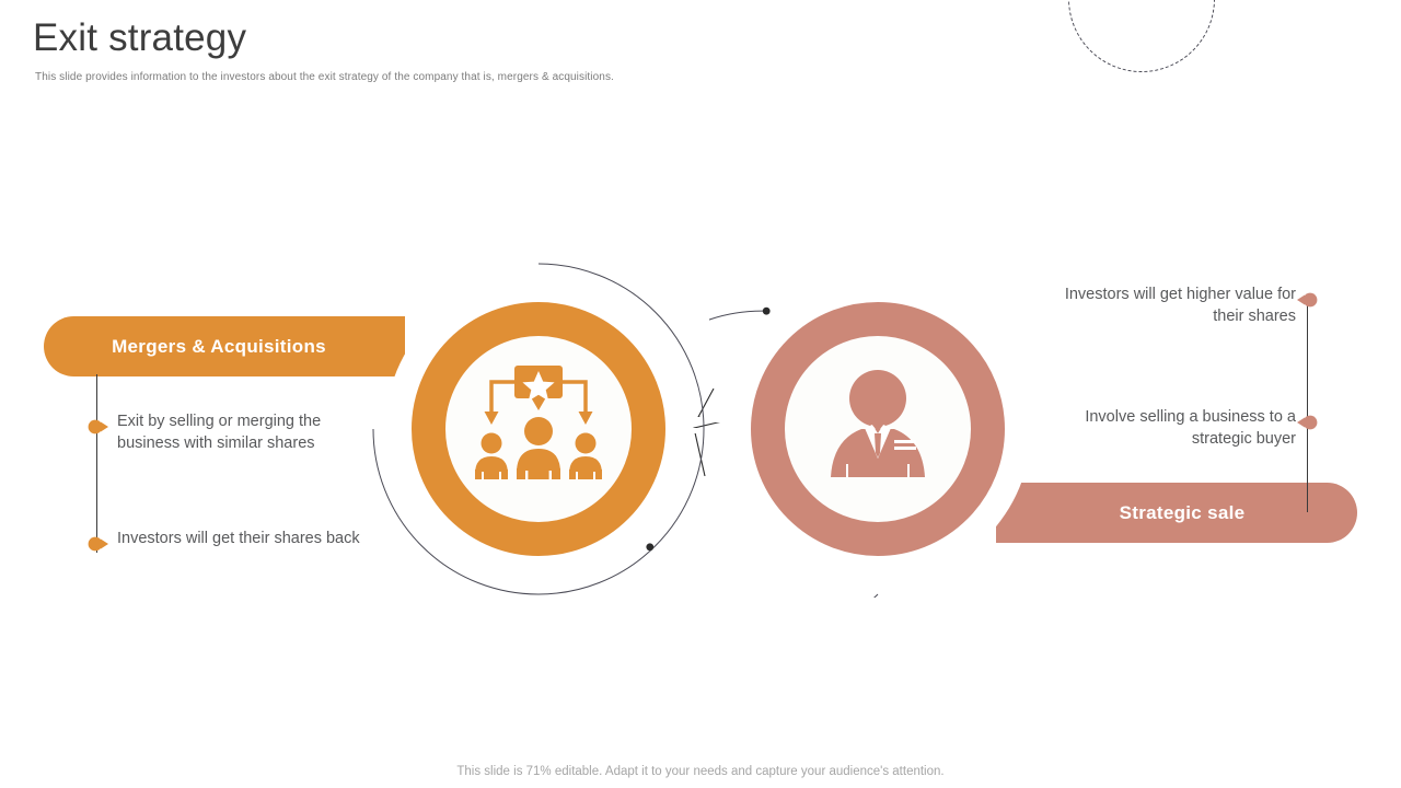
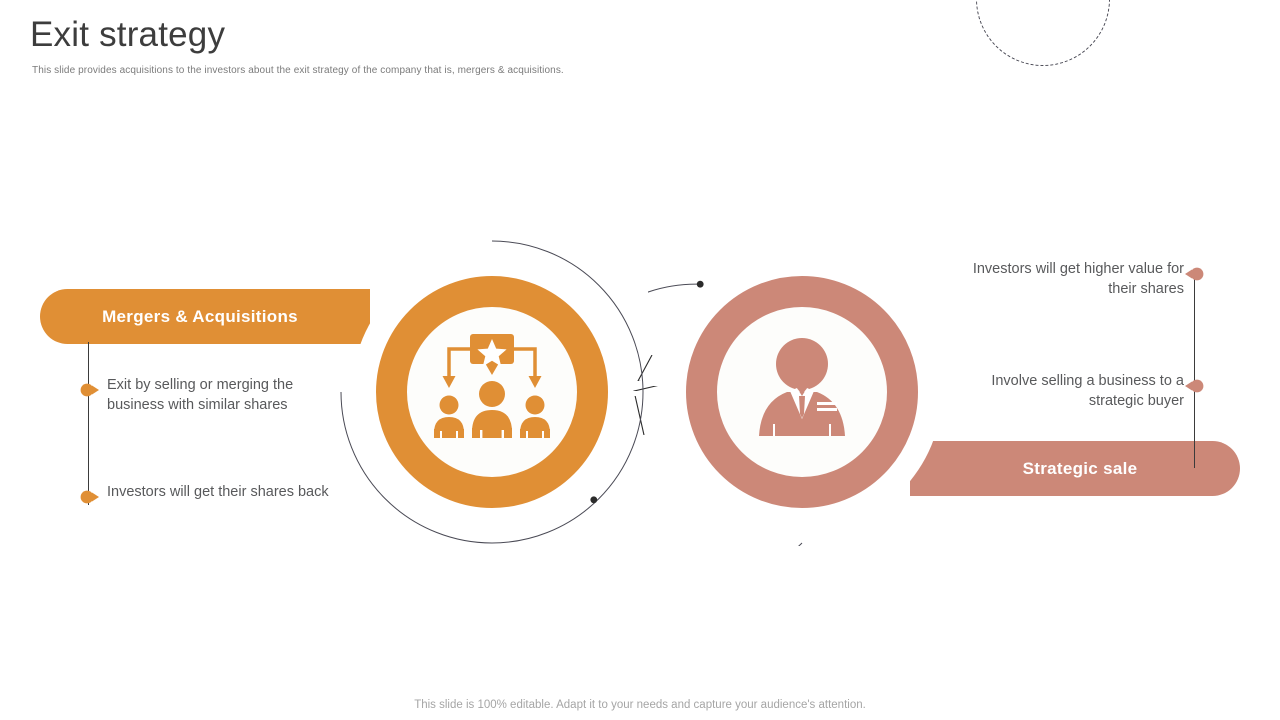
  Exit strategy
- This slide provides information to the investors about the exit strategy of the company that is, mergers & acquisitions.
+ This slide provides acquisitions to the investors about the exit strategy of the company that is, mergers & acquisitions.
  Mergers & Acquisitions
  Strategic sale
  Exit by selling or merging the business with similar shares
  Investors will get their shares back
  Investors will get higher value for their shares
  Involve selling a business to a strategic buyer
- This slide is 71% editable. Adapt it to your needs and capture your audience's attention.
+ This slide is 100% editable. Adapt it to your needs and capture your audience's attention.
